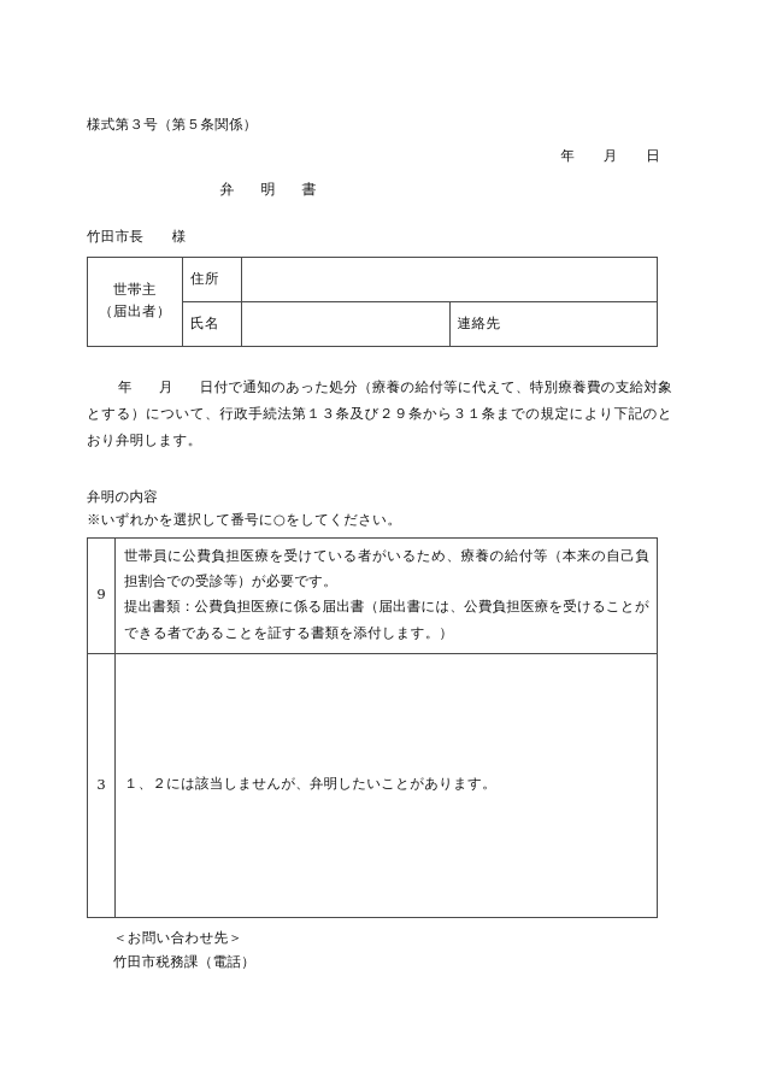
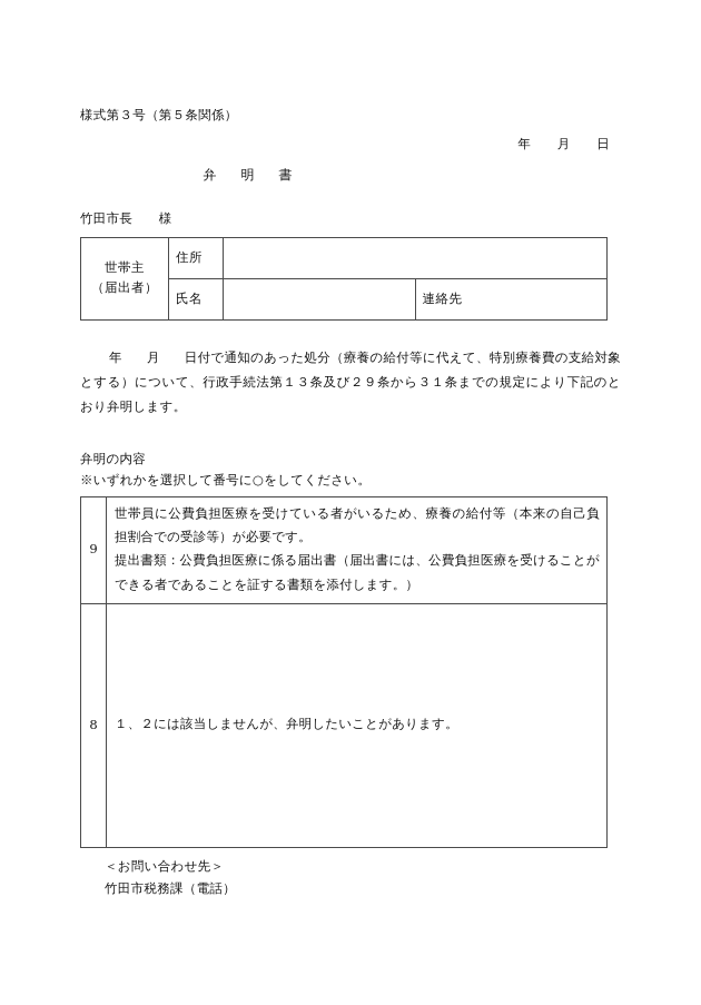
  様式第３号（第５条関係）
  年 月 日
  弁 明 書
  竹田市長 様
  世帯主 （届出者）	住所
  氏名		連絡先
  年 月 日付で通知のあった処分（療養の給付等に代えて、特別療養費の支給対象とする）について、行政手続法第１３条及び２９条から３１条までの規定により下記のとおり弁明します。
  弁明の内容
  ※いずれかを選択して番号に○をしてください。
  9	世帯員に公費負担医療を受けている者がいるため、療養の給付等（本来の自己負担割合での受診等）が必要です。 提出書類：公費負担医療に係る届出書（届出書には、公費負担医療を受けることができる者であることを証する書類を添付します。）
- 3	１、２には該当しませんが、弁明したいことがあります。
+ 8	１、２には該当しませんが、弁明したいことがあります。
  ＜お問い合わせ先＞
  竹田市税務課（電話）
